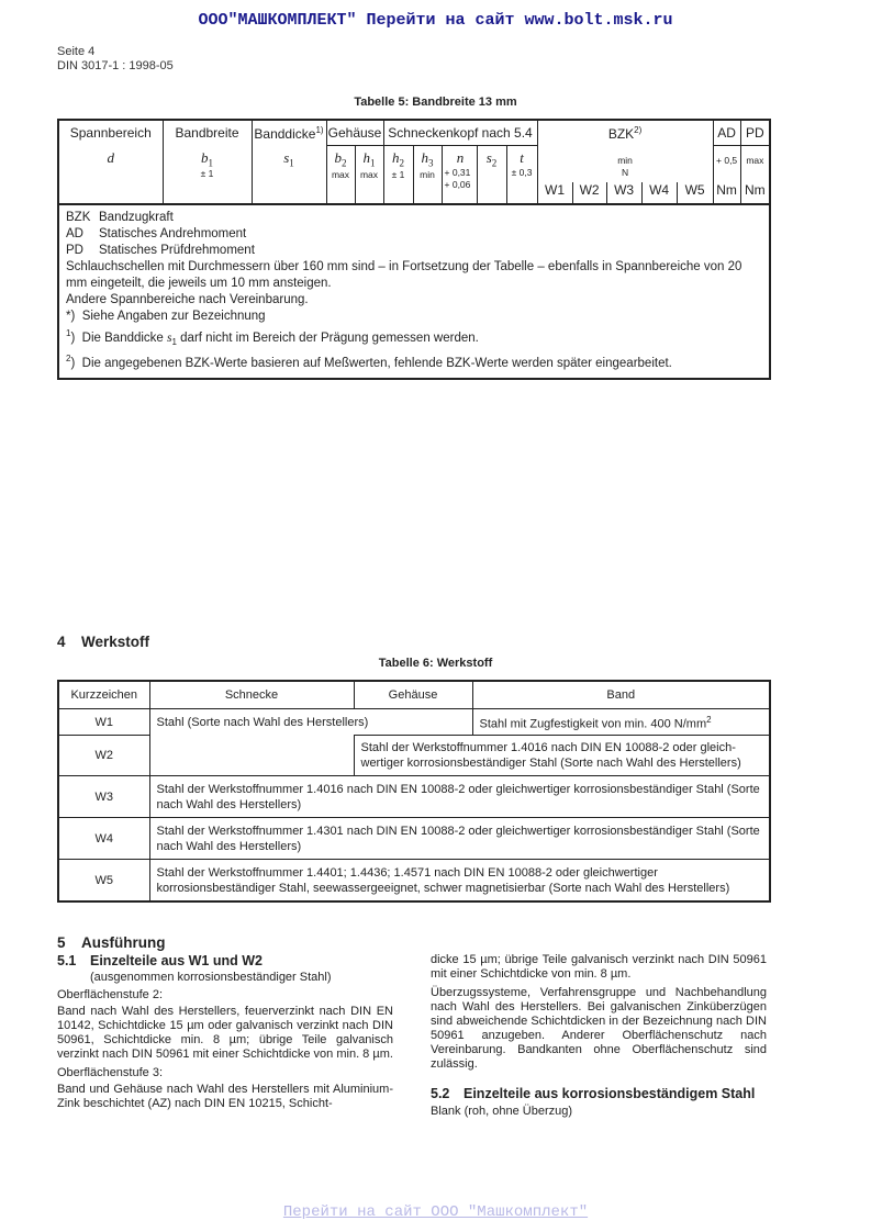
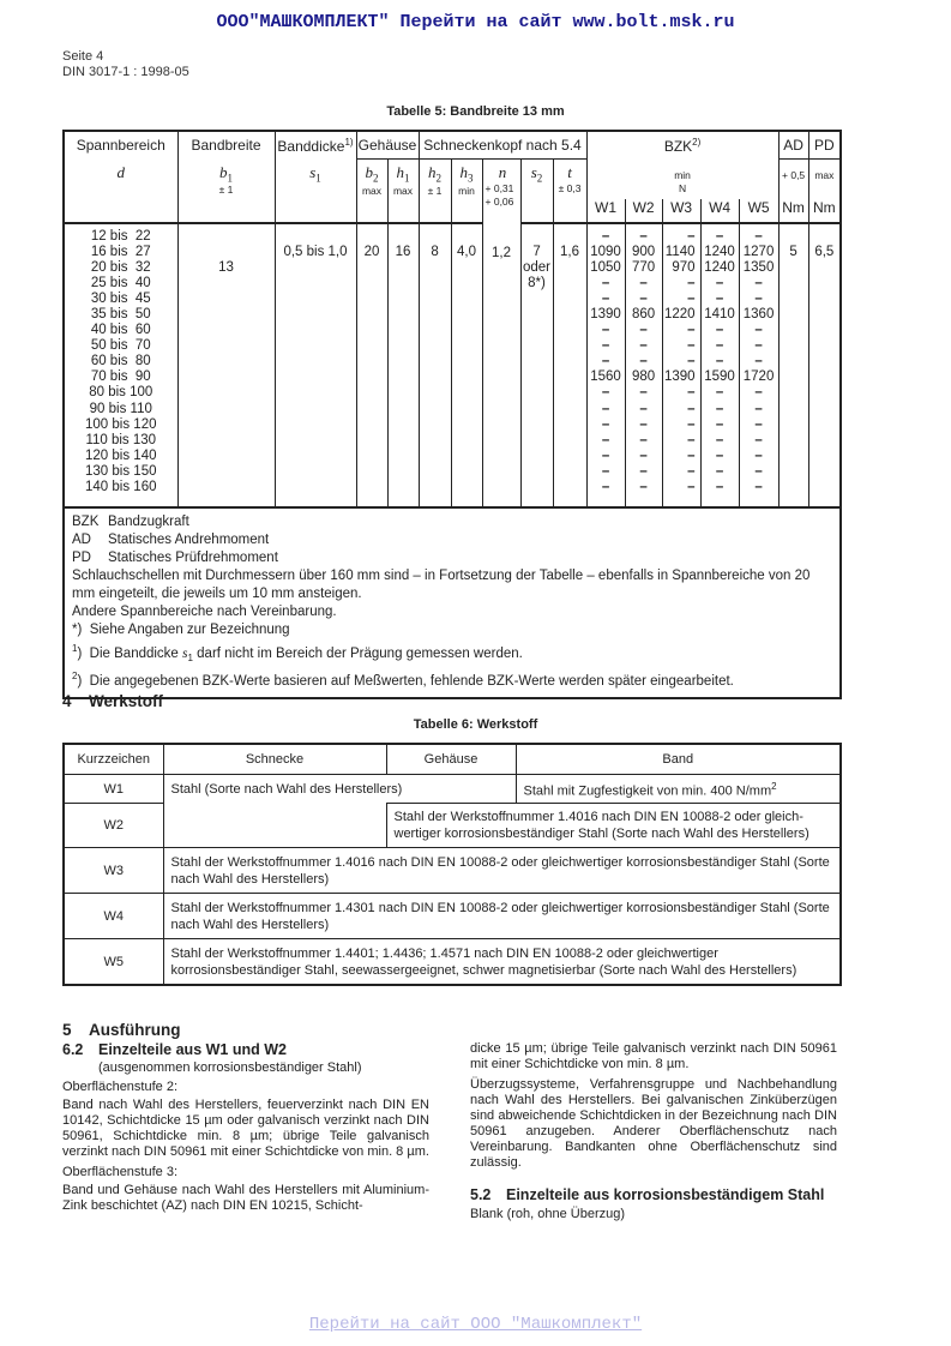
  ООО"МАШКОМПЛЕКТ" Перейти на сайт www.bolt.msk.ru
  Seite 4
  DIN 3017-1 : 1998-05
  Tabelle 5: Bandbreite 13 mm
  Spannbereich	Bandbreite	Banddicke1)	Gehäuse	Schneckenkopf nach 5.4	BZK2)	AD	PD
  d	b1± 1	s1	b2max	h1max	h2± 1	h3min	n+ 0,31+ 0,06	s2	t± 0,3	min N W1 W2 W3 W4 W5	+ 0,5 Nm	max Nm
+ 12 bis 2216 bis 2720 bis 3225 bis 4030 bis 4535 bis 5040 bis 6050 bis 7060 bis 8070 bis 9080 bis 10090 bis 110100 bis 120110 bis 130120 bis 140130 bis 150140 bis 160	13	0,5 bis 1,0	20	16	8	4,0	1,2	7 oder 8*)	1,6	–10901050––1390–––1560–––––––	–900770––860–––980–––––––	–1140970––1220–––1390–––––––	–12401240––1410–––1590–––––––	–12701350––1360–––1720–––––––	5	6,5
  BZK BandzugkraftAD Statisches AndrehmomentPD Statisches Prüfdrehmoment Schlauchschellen mit Durchmessern über 160 mm sind – in Fortsetzung der Tabelle – ebenfalls in Spannbereiche von 20 mm eingeteilt, die jeweils um 10 mm ansteigen. Andere Spannbereiche nach Vereinbarung. *) Siehe Angaben zur Bezeichnung 1) Die Banddicke s1 darf nicht im Bereich der Prägung gemessen werden. 2) Die angegebenen BZK-Werte basieren auf Meßwerten, fehlende BZK-Werte werden später eingearbeitet.
  4 Werkstoff
  Tabelle 6: Werkstoff
  Kurzzeichen	Schnecke	Gehäuse	Band
  W1	Stahl (Sorte nach Wahl des Herstellers)	Stahl mit Zugfestigkeit von min. 400 N/mm2
  W2		Stahl der Werkstoffnummer 1.4016 nach DIN EN 10088-2 oder gleich-wertiger korrosionsbeständiger Stahl (Sorte nach Wahl des Herstellers)
  W3	Stahl der Werkstoffnummer 1.4016 nach DIN EN 10088-2 oder gleichwertiger korrosionsbeständiger Stahl (Sorte nach Wahl des Herstellers)
  W4	Stahl der Werkstoffnummer 1.4301 nach DIN EN 10088-2 oder gleichwertiger korrosionsbeständiger Stahl (Sorte nach Wahl des Herstellers)
  W5	Stahl der Werkstoffnummer 1.4401; 1.4436; 1.4571 nach DIN EN 10088-2 oder gleichwertiger korrosionsbeständiger Stahl, seewassergeeignet, schwer magnetisierbar (Sorte nach Wahl des Herstellers)
  5 Ausführung
- 5.1 Einzelteile aus W1 und W2
+ 6.2 Einzelteile aus W1 und W2
  (ausgenommen korrosionsbeständiger Stahl)
  Oberflächenstufe 2:
  Band nach Wahl des Herstellers, feuerverzinkt nach DIN EN 10142, Schichtdicke 15 µm oder galvanisch verzinkt nach DIN 50961, Schichtdicke min. 8 µm; übrige Teile galvanisch verzinkt nach DIN 50961 mit einer Schichtdicke von min. 8 µm.
  Oberflächenstufe 3:
  Band und Gehäuse nach Wahl des Herstellers mit Aluminium-Zink beschichtet (AZ) nach DIN EN 10215, Schicht-
  dicke 15 µm; übrige Teile galvanisch verzinkt nach DIN 50961 mit einer Schichtdicke von min. 8 µm.
  Überzugssysteme, Verfahrensgruppe und Nachbehandlung nach Wahl des Herstellers. Bei galvanischen Zinküberzügen sind abweichende Schichtdicken in der Bezeichnung nach DIN 50961 anzugeben. Anderer Oberflächenschutz nach Vereinbarung. Bandkanten ohne Oberflächenschutz sind zulässig.
  5.2 Einzelteile aus korrosionsbeständigem Stahl
  Blank (roh, ohne Überzug)
  Перейти на сайт ООО "Машкомплект"
